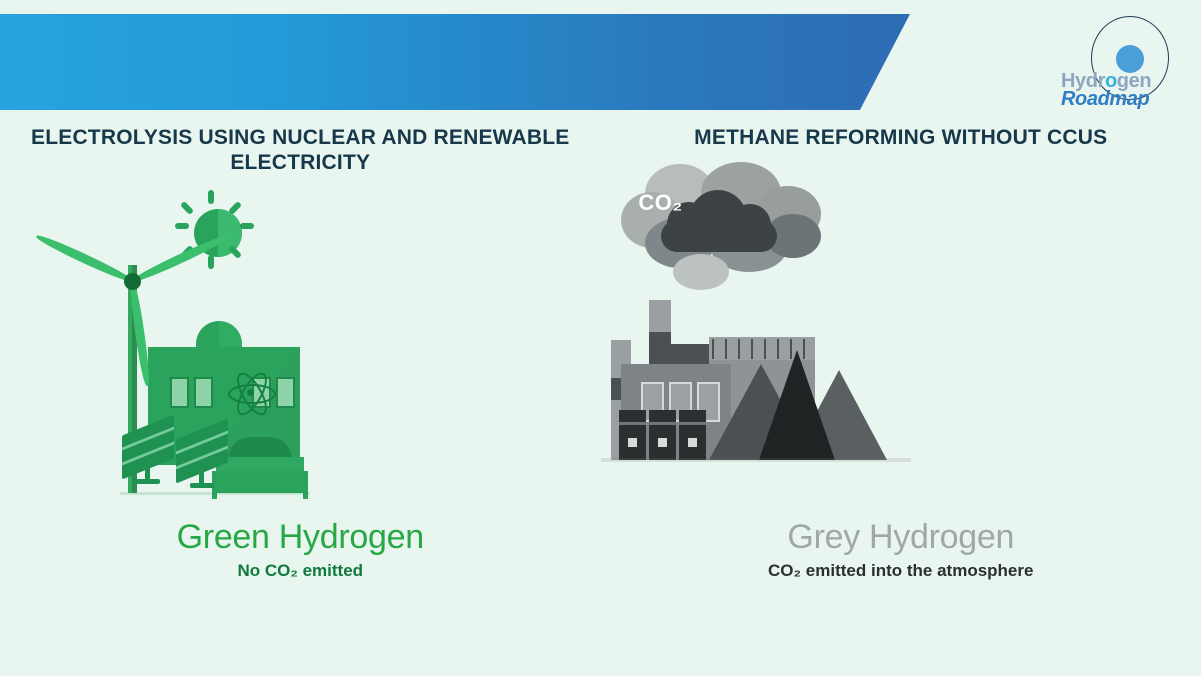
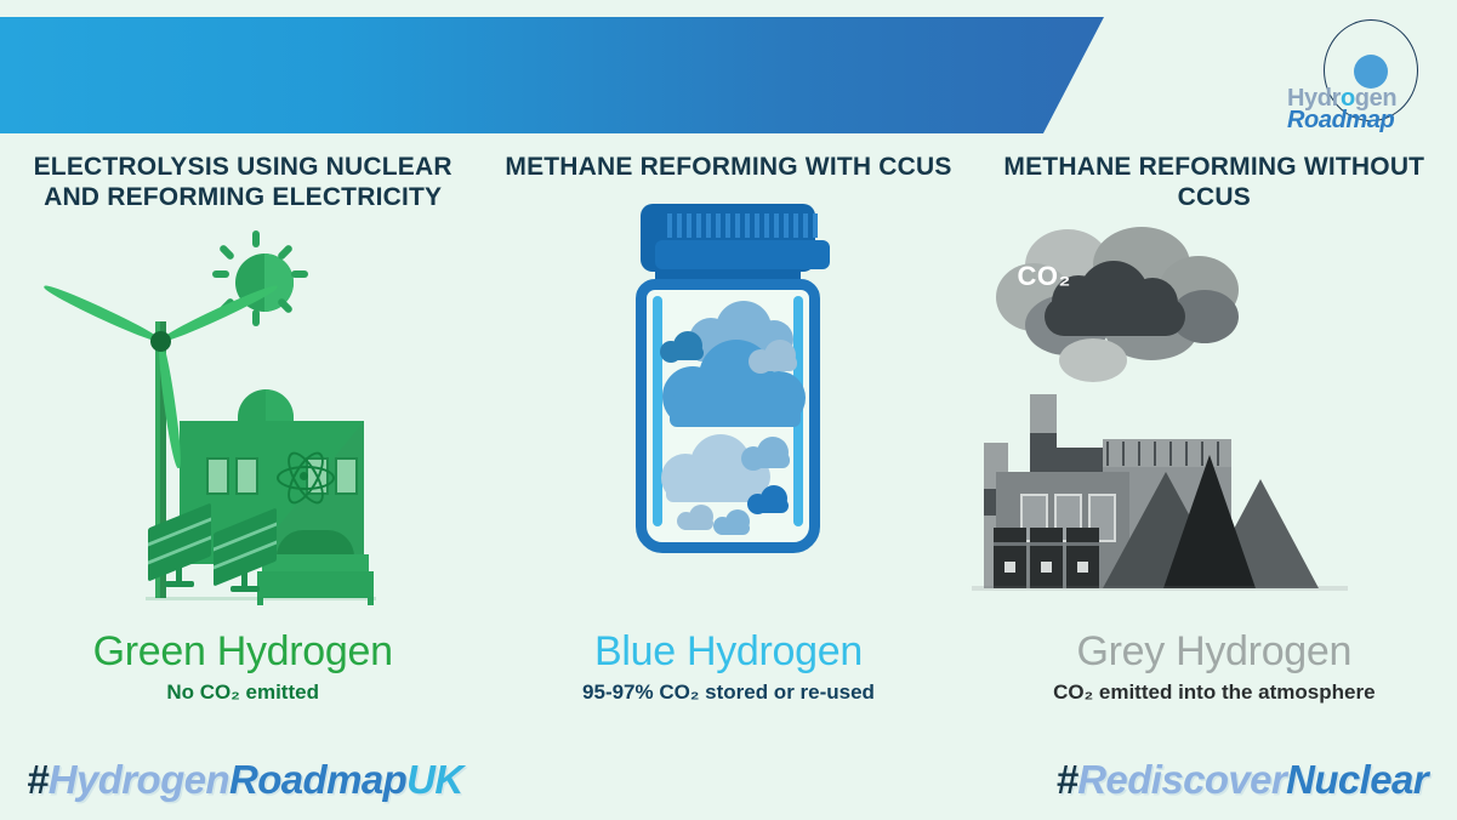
  Hydrogen
  Roadmap
- ELECTROLYSIS USING NUCLEAR AND RENEWABLE ELECTRICITY
+ ELECTROLYSIS USING NUCLEAR AND REFORMING ELECTRICITY
  Green Hydrogen
  No CO₂ emitted
+ METHANE REFORMING WITH CCUS
+ Blue Hydrogen
+ 95-97% CO₂ stored or re-used
  METHANE REFORMING WITHOUT CCUS
  CO₂
  Grey Hydrogen
  CO₂ emitted into the atmosphere
+ #HydrogenRoadmapUK
+ #RediscoverNuclear
